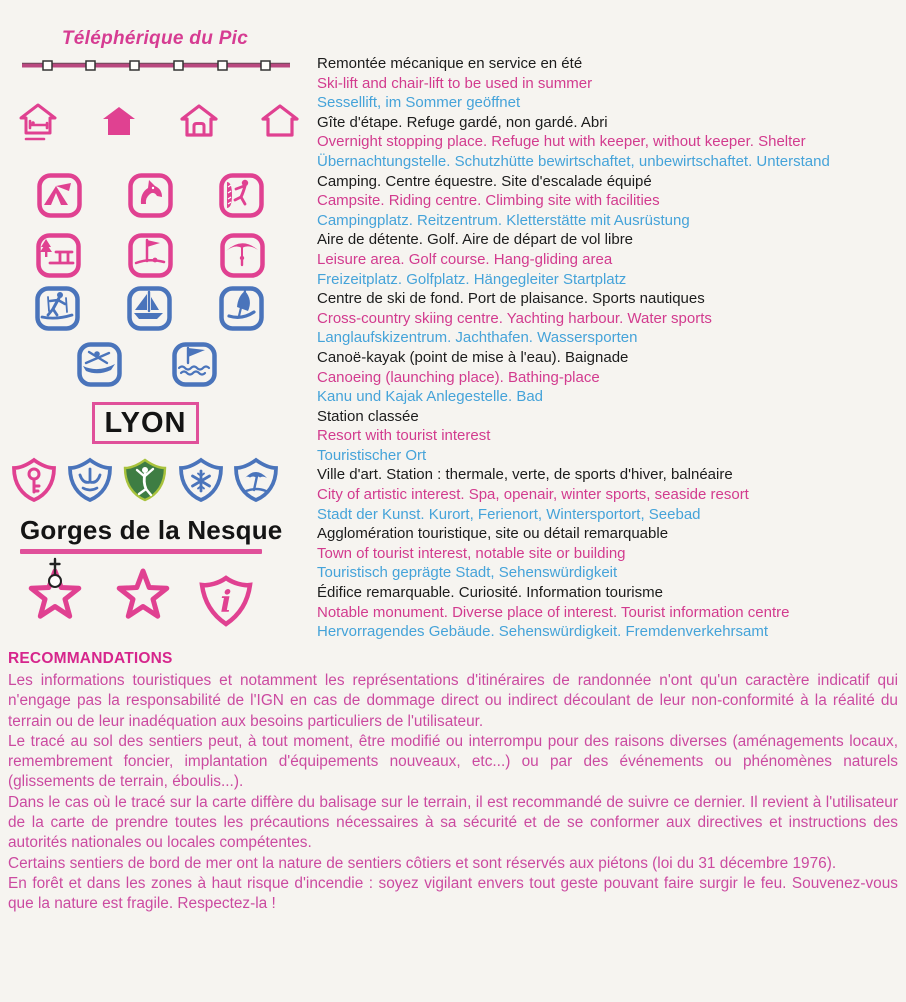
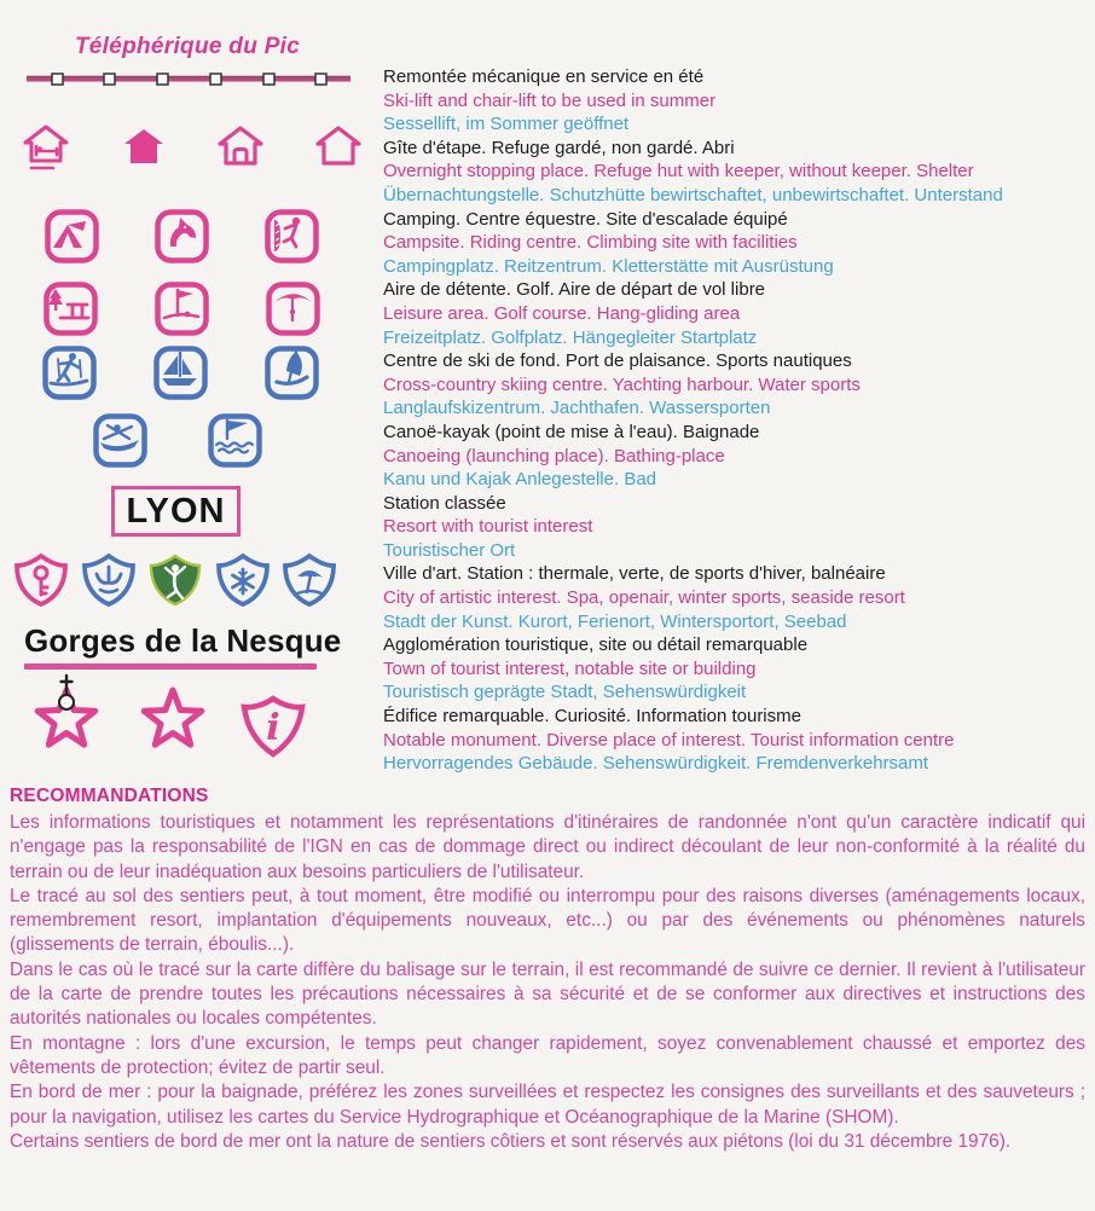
  Téléphérique du Pic
  LYON
  Gorges de la Nesque
  i
  Remontée mécanique en service en été
  Ski-lift and chair-lift to be used in summer
  Sessellift, im Sommer geöffnet
  Gîte d'étape. Refuge gardé, non gardé. Abri
  Overnight stopping place. Refuge hut with keeper, without keeper. Shelter
  Übernachtungstelle. Schutzhütte bewirtschaftet, unbewirtschaftet. Unterstand
  Camping. Centre équestre. Site d'escalade équipé
  Campsite. Riding centre. Climbing site with facilities
  Campingplatz. Reitzentrum. Kletterstätte mit Ausrüstung
  Aire de détente. Golf. Aire de départ de vol libre
  Leisure area. Golf course. Hang-gliding area
  Freizeitplatz. Golfplatz. Hängegleiter Startplatz
  Centre de ski de fond. Port de plaisance. Sports nautiques
  Cross-country skiing centre. Yachting harbour. Water sports
  Langlaufskizentrum. Jachthafen. Wassersporten
  Canoë-kayak (point de mise à l'eau). Baignade
  Canoeing (launching place). Bathing-place
  Kanu und Kajak Anlegestelle. Bad
  Station classée
  Resort with tourist interest
  Touristischer Ort
  Ville d'art. Station : thermale, verte, de sports d'hiver, balnéaire
  City of artistic interest. Spa, openair, winter sports, seaside resort
  Stadt der Kunst. Kurort, Ferienort, Wintersportort, Seebad
  Agglomération touristique, site ou détail remarquable
  Town of tourist interest, notable site or building
  Touristisch geprägte Stadt, Sehenswürdigkeit
  Édifice remarquable. Curiosité. Information tourisme
  Notable monument. Diverse place of interest. Tourist information centre
  Hervorragendes Gebäude. Sehenswürdigkeit. Fremdenverkehrsamt
  RECOMMANDATIONS
  Les informations touristiques et notamment les représentations d'itinéraires de randonnée n'ont qu'un caractère indicatif qui n'engage pas la responsabilité de l'IGN en cas de dommage direct ou indirect découlant de leur non-conformité à la réalité du terrain ou de leur inadéquation aux besoins particuliers de l'utilisateur.
- Le tracé au sol des sentiers peut, à tout moment, être modifié ou interrompu pour des raisons diverses (aménagements locaux, remembrement foncier, implantation d'équipements nouveaux, etc...) ou par des événements ou phénomènes naturels (glissements de terrain, éboulis...).
+ Le tracé au sol des sentiers peut, à tout moment, être modifié ou interrompu pour des raisons diverses (aménagements locaux, remembrement resort, implantation d'équipements nouveaux, etc...) ou par des événements ou phénomènes naturels (glissements de terrain, éboulis...).
  Dans le cas où le tracé sur la carte diffère du balisage sur le terrain, il est recommandé de suivre ce dernier. Il revient à l'utilisateur de la carte de prendre toutes les précautions nécessaires à sa sécurité et de se conformer aux directives et instructions des autorités nationales ou locales compétentes.
+ En montagne : lors d'une excursion, le temps peut changer rapidement, soyez convenablement chaussé et emportez des vêtements de protection; évitez de partir seul.
+ En bord de mer : pour la baignade, préférez les zones surveillées et respectez les consignes des surveillants et des sauveteurs ; pour la navigation, utilisez les cartes du Service Hydrographique et Océanographique de la Marine (SHOM).
  Certains sentiers de bord de mer ont la nature de sentiers côtiers et sont réservés aux piétons (loi du 31 décembre 1976).
- En forêt et dans les zones à haut risque d'incendie : soyez vigilant envers tout geste pouvant faire surgir le feu. Souvenez-vous que la nature est fragile. Respectez-la !
